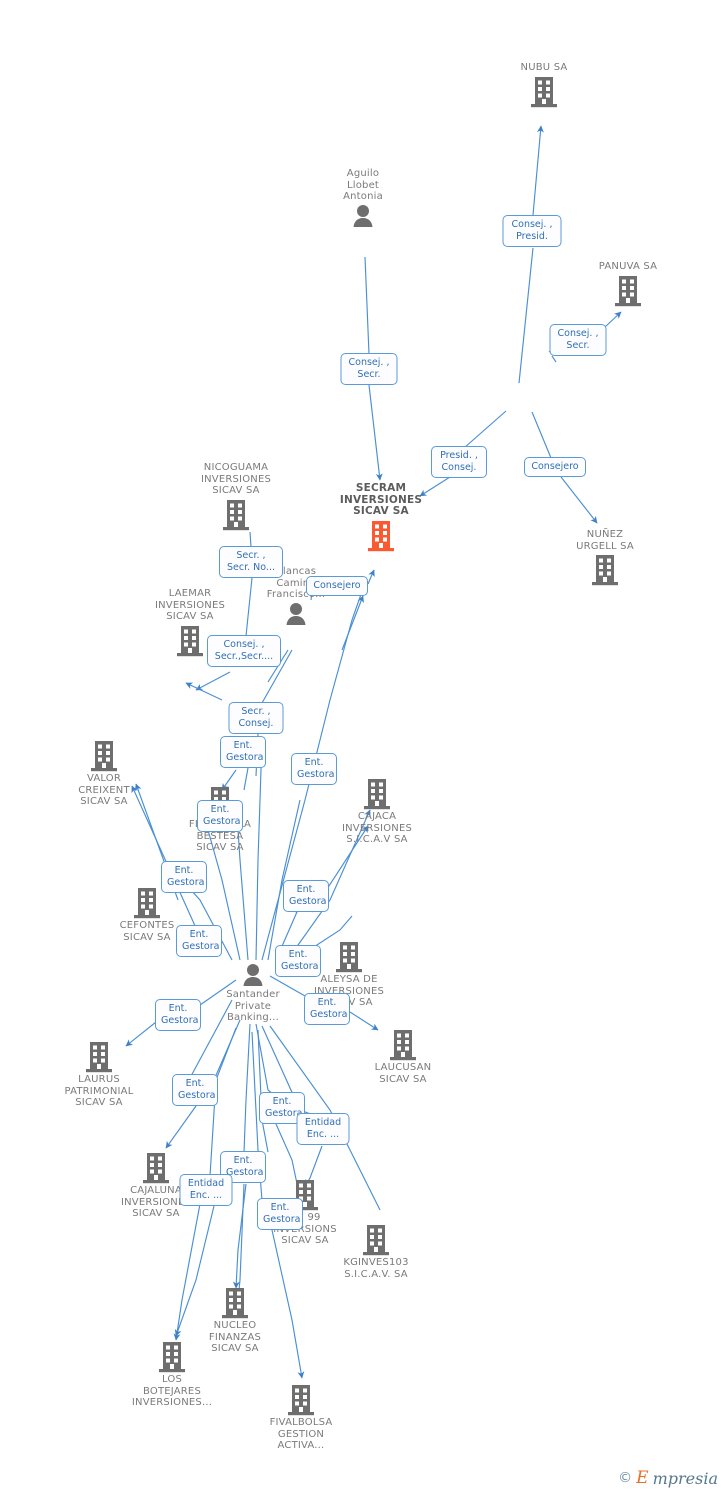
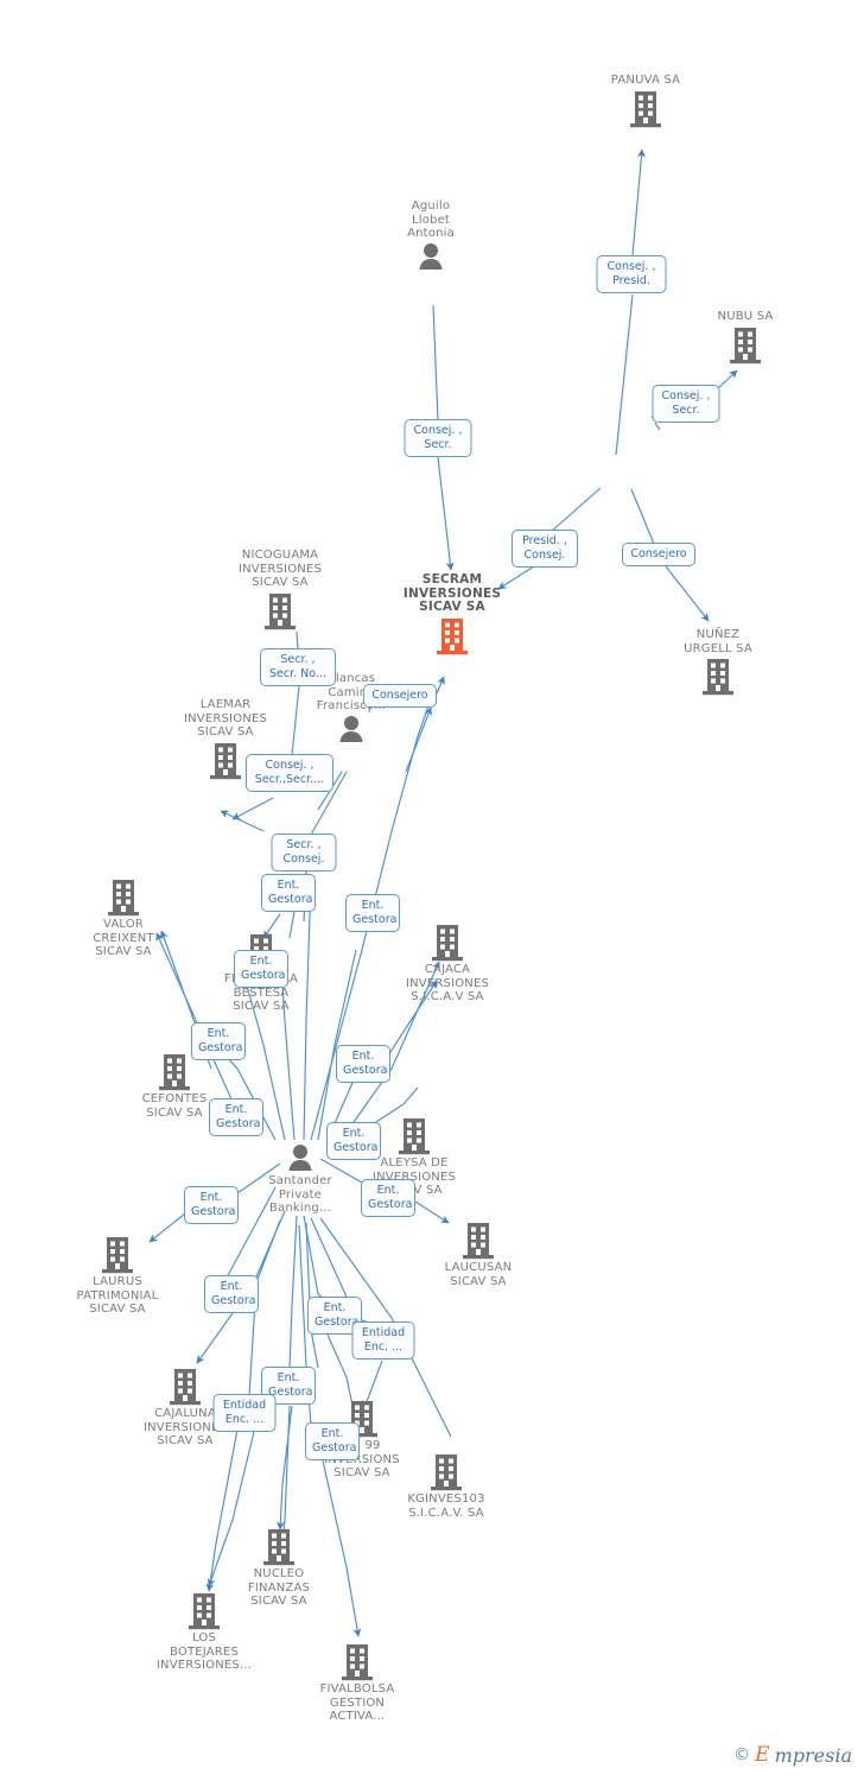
- NUBU SA
+ PANUVA SA
  Aguilo
  Llobet
  Antonia
- PANUVA SA
+ NUBU SA
  NICOGUAMA
  INVERSIONES
  SICAV SA
  SECRAM
  INVERSIONES
  SICAV SA
  NUÑEZ
  URGELL SA
  LAEMAR
  INVERSIONES
  SICAV SA
  lancas
  VALOR
  CREIXENT
  SICAV SA
  BESTESA
  SICAV SA
  CAJACA
  INVERSIONES
  S.I.C.A.V SA
  CEFONTES
  SICAV SA
  ALEYSA DE
  INVERSIONES
  Santander
  Private
  Banking...
  LAUCUSAN
  SICAV SA
  LAURUS
  PATRIMONIAL
  SICAV SA
  CAJALUNA
  INVERSION
  SICAV SA
  SICAV SA
  KGINVES103
  S.I.C.A.V. SA
  NUCLEO
  FINANZAS
  SICAV SA
  LOS
  BOTEJARES
  INVERSIONES...
  FIVALBOLSA
  GESTION
  ACTIVA...
  Consej. ,
  Presid.
  Consej. ,
  Secr.
  Consej. ,
  Secr.
  Presid. ,
  Consej.
  Consejero
  Secr. ,
  Secr. No...
  Consejero
  Consej. ,
  Secr.,Secr....
  Secr. ,
  Consej.
  Ent.
  Gestora
  Ent.
  Gestora
  Ent.
  Gestora
  Ent.
  Gestora
  Ent.
  Gestora
  Ent.
  Gestora
  Ent.
  Gestora
  Ent.
  Gestora
  Ent.
  Gestora
  Ent.
  Gestora
  Ent.
  Gestor
  Entidad
  Enc. ...
  Ent.
  Gestora
  Entidad
  Enc. ...
  Ent.
  Gestora
  ©
  E
  mpresia
